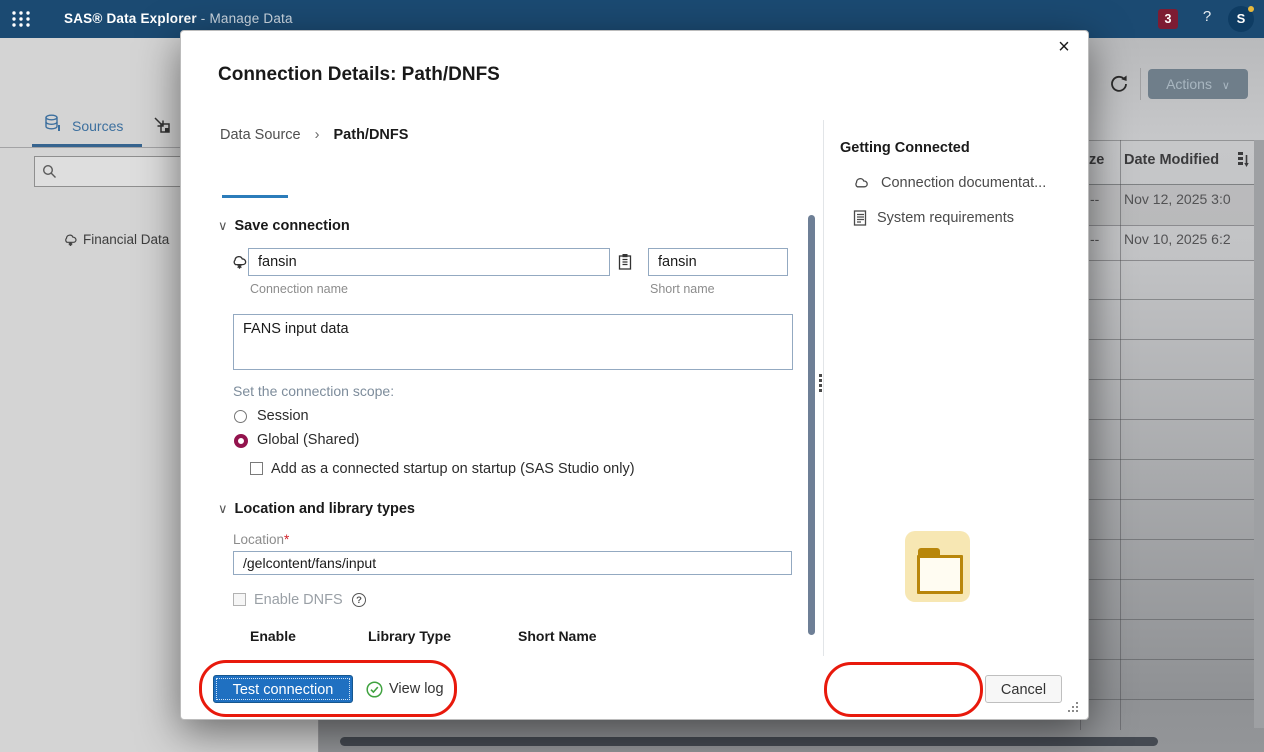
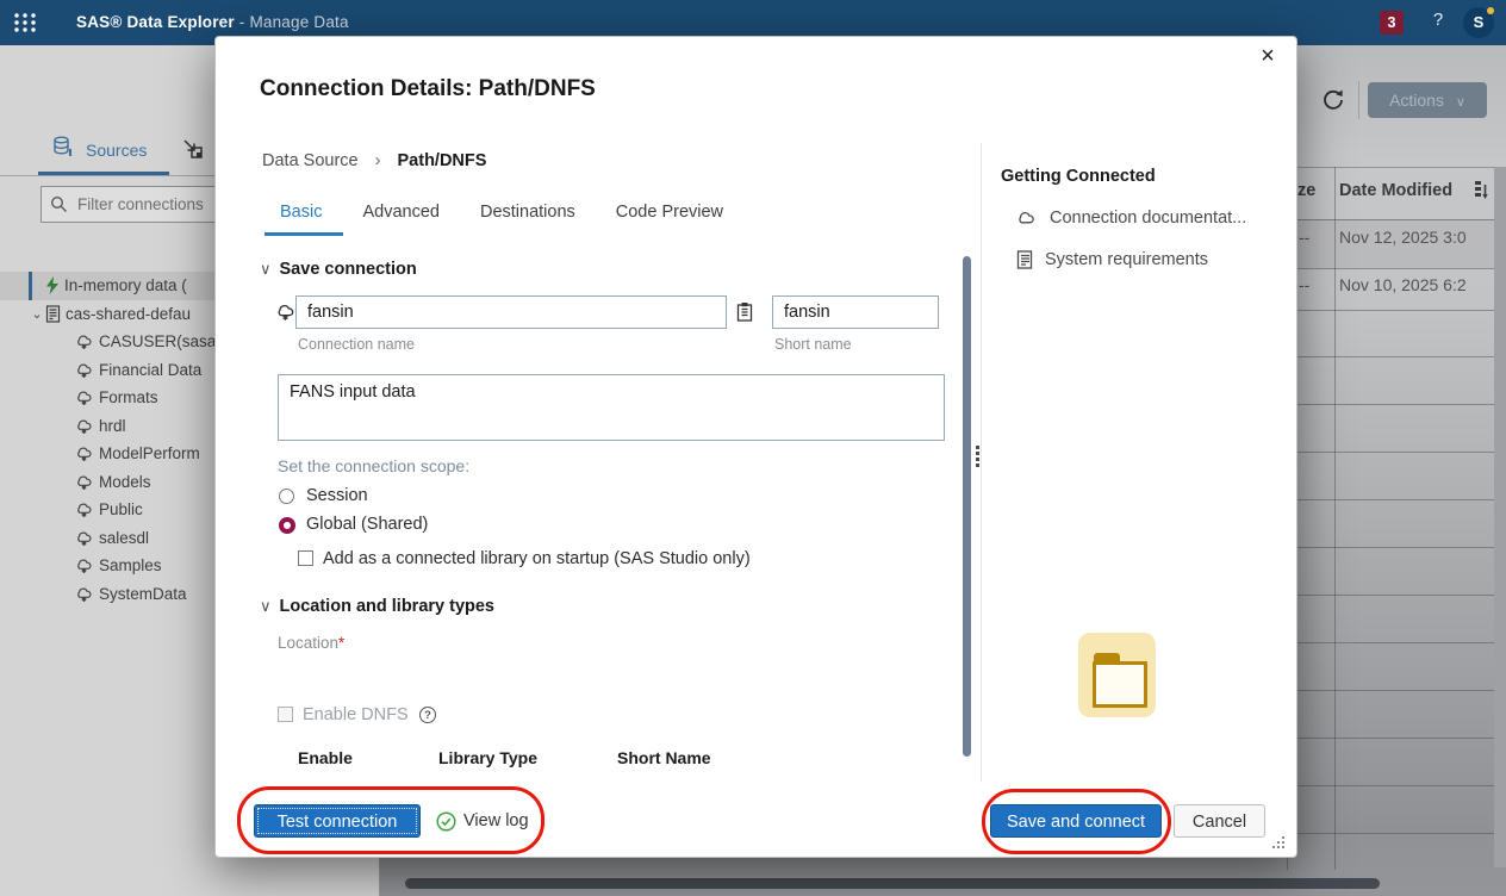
  SAS® Data Explorer - Manage Data
  3
  ?
  S
  Sources
+ Filter connections
+ In-memory data (
+ ⌄
+ cas-shared-defau
+ CASUSER(sasa
  Financial Data
+ Formats
+ hrdl
+ ModelPerform
+ Models
+ Public
+ salesdl
+ Samples
+ SystemData
  Actions ∨
  Date Modified
  --
  Nov 12, 2025 3:0
  --
  Nov 10, 2025 6:2
  ×
  Connection Details: Path/DNFS
  Data Source › Path/DNFS
+ Basic
+ Advanced
+ Destinations
+ Code Preview
  ∨ Save connection
  fansin
  fansin
  Connection name
  Short name
  FANS input data
  Set the connection scope:
  Session
  Global (Shared)
- Add as a connected startup on startup (SAS Studio only)
+ Add as a connected library on startup (SAS Studio only)
  ∨ Location and library types
  Location*
- /gelcontent/fans/input
  Enable DNFS
  ?
  Enable
  Library Type
  Short Name
  Getting Connected
  Connection documentat...
  System requirements
  Test connection
  View log
+ Save and connect
  Cancel
